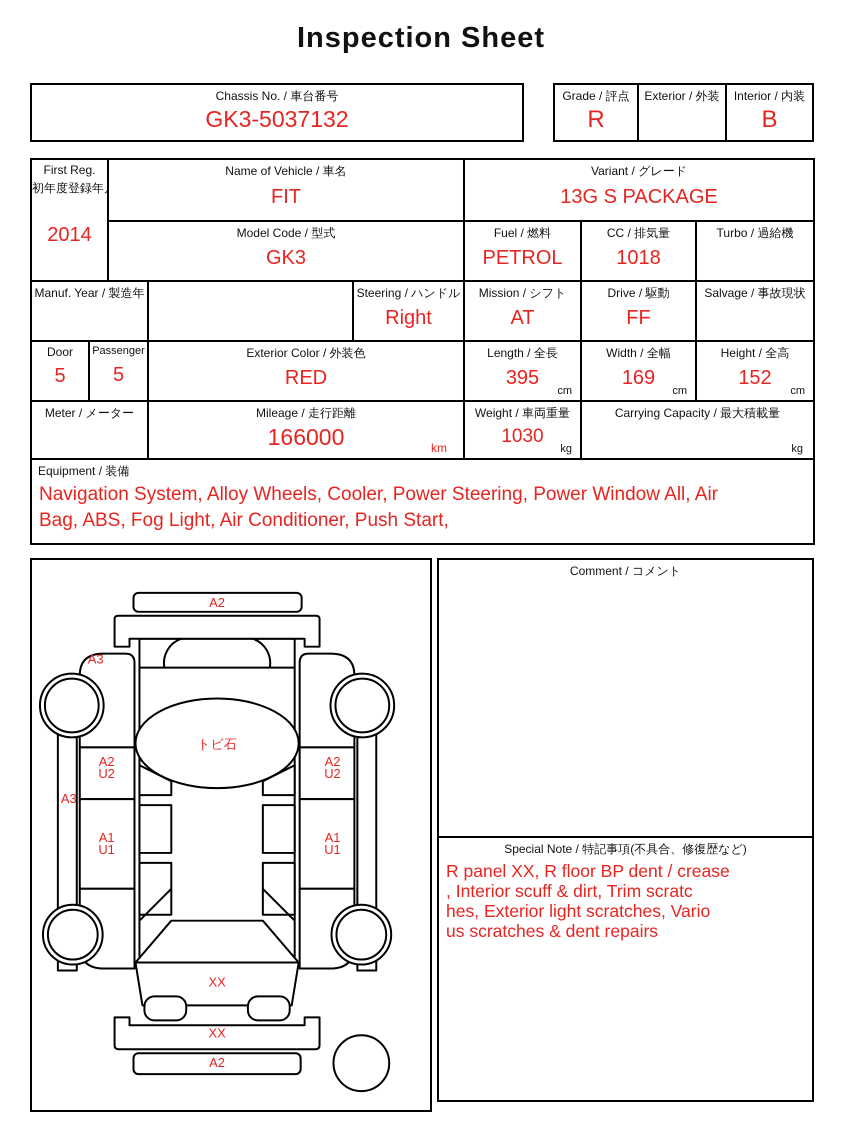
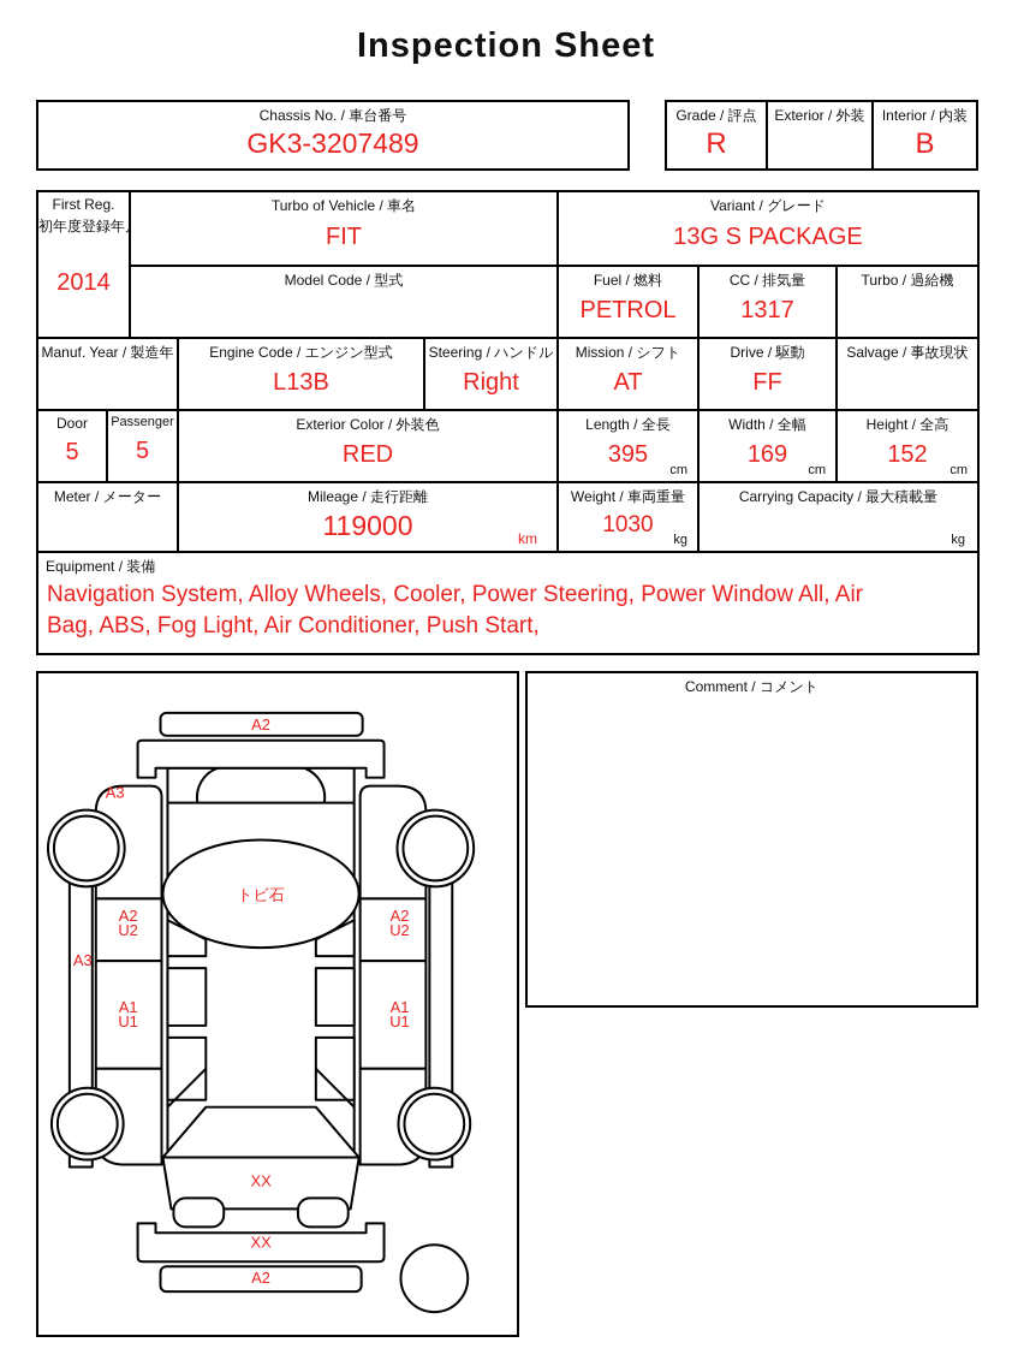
  Inspection Sheet
  Chassis No. / 車台番号
- GK3-5037132
+ GK3-3207489
  Grade / 評点
  R
  Exterior / 外装
  Interior / 内装
  B
  First Reg.
  初年度登録年
  2014
- Name of Vehicle / 車名
+ Turbo of Vehicle / 車名
  FIT
  Variant / グレード
  13G S PACKAGE
  Model Code / 型式
- GK3
  Fuel / 燃料
  PETROL
  CC / 排気量
- 1018
+ 1317
  Turbo / 過給機
  Manuf. Year / 製造年
+ Engine Code / エンジン型式
+ L13B
  Steering / ハンドル
  Right
  Mission / シフト
  AT
  Drive / 駆動
  FF
  Salvage / 事故現状
  Door
  5
  Passenger
  5
  Exterior Color / 外装色
  RED
  Length / 全長
  395
  cm
  Width / 全幅
  169
  cm
  Height / 全高
  152
  cm
  Meter / メーター
  Mileage / 走行距離
- 166000
+ 119000
  km
  Weight / 車両重量
  1030
  kg
  Carrying Capacity / 最大積載量
  kg
  Equipment / 装備
  Navigation System, Alloy Wheels, Cooler, Power Steering, Power Window All, Air
  Bag, ABS, Fog Light, Air Conditioner, Push Start,
  A2
  A3
  トビ石
  A2
  U2
  A2
  U2
  A3
  A1
  U1
  A1
  U1
  XX
  XX
  A2
  Comment / コメント
- Special Note / 特記事項(不具合、修復歴など)
- R panel XX, R floor BP dent / crease
- , Interior scuff & dirt, Trim scratc
- hes, Exterior light scratches, Vario
- us scratches & dent repairs
